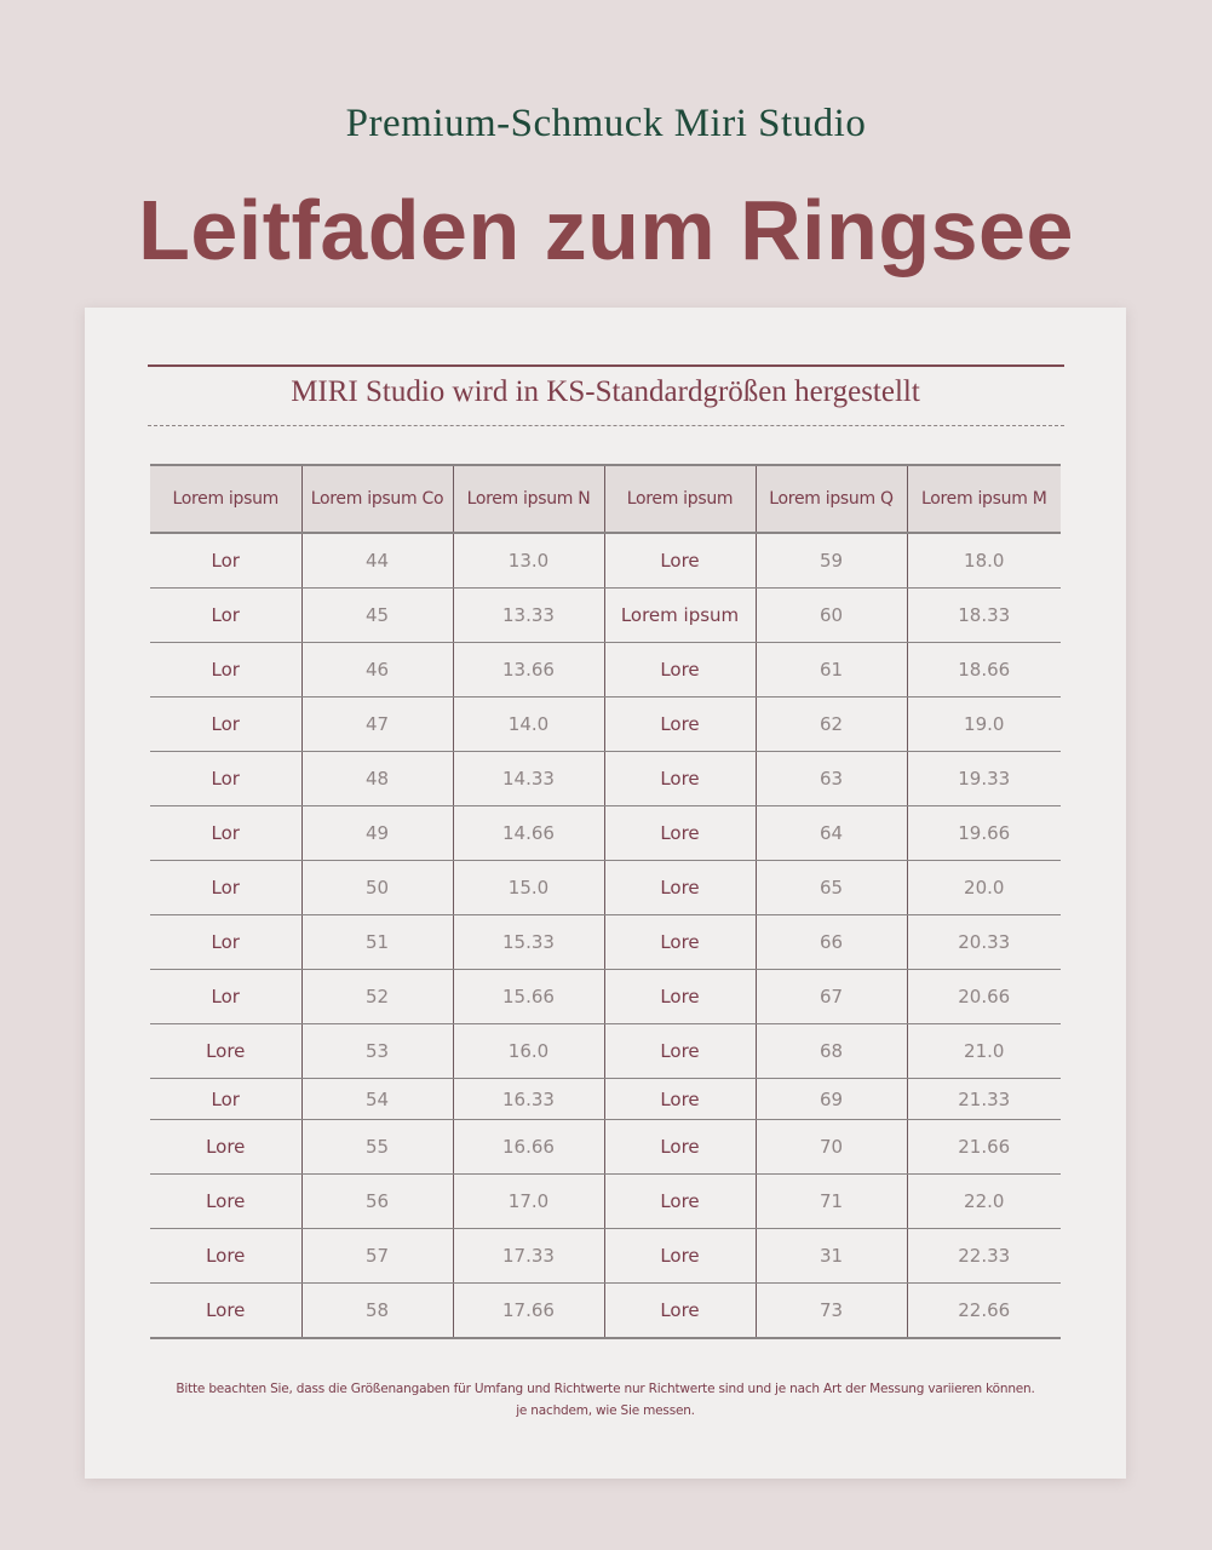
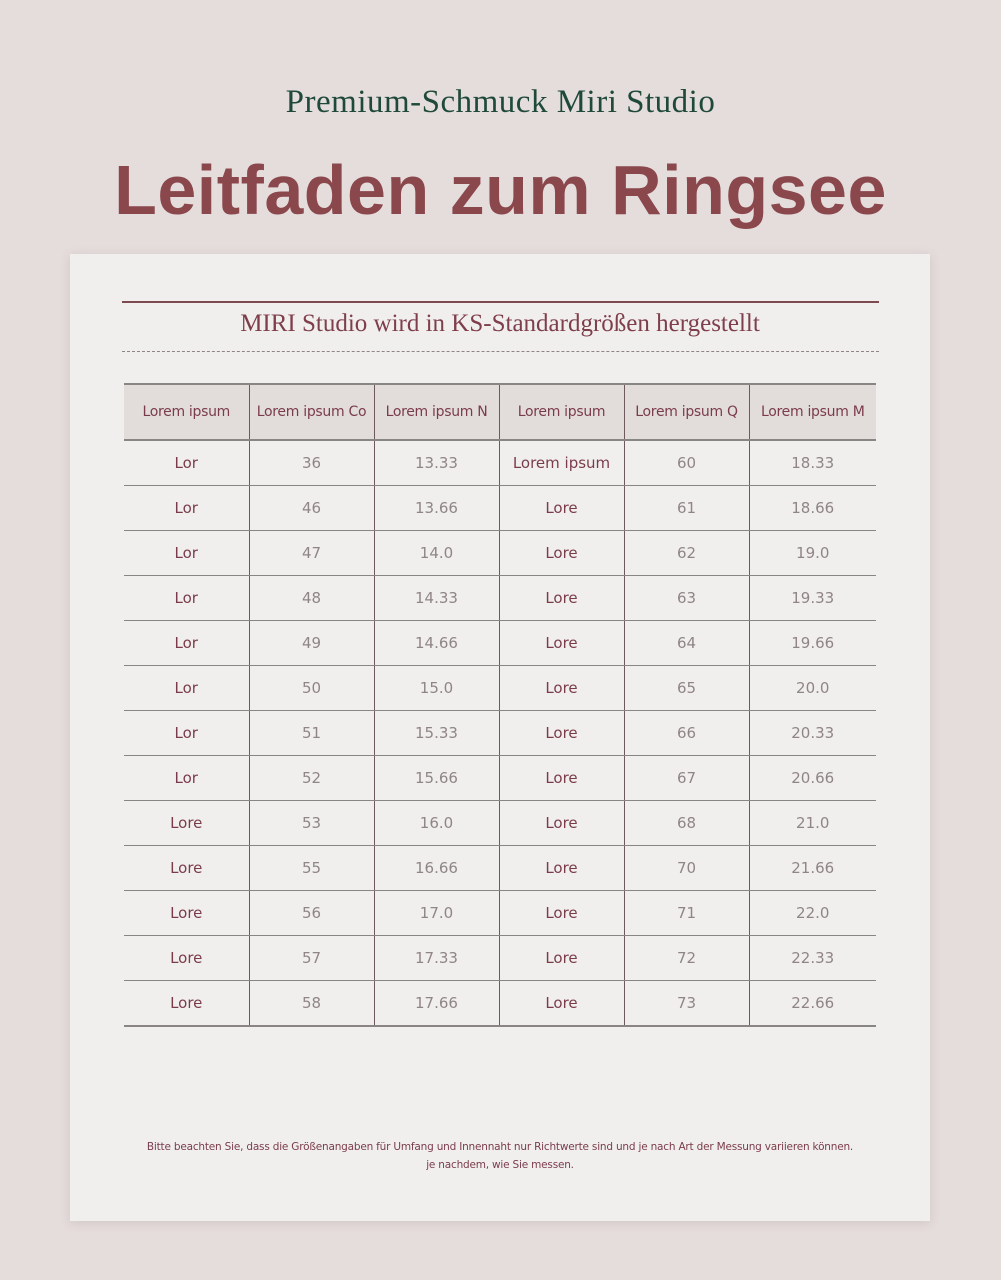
  Premium-Schmuck Miri Studio
  Leitfaden zum Ringsee
  MIRI Studio wird in KS-Standardgrößen hergestellt
  Lorem ipsum	Lorem ipsum Co	Lorem ipsum N	Lorem ipsum	Lorem ipsum Q	Lorem ipsum M
- Lor	44	13.0	Lore	59	18.0
- Lor	45	13.33	Lorem ipsum	60	18.33
+ Lor	36	13.33	Lorem ipsum	60	18.33
  Lor	46	13.66	Lore	61	18.66
  Lor	47	14.0	Lore	62	19.0
  Lor	48	14.33	Lore	63	19.33
  Lor	49	14.66	Lore	64	19.66
  Lor	50	15.0	Lore	65	20.0
  Lor	51	15.33	Lore	66	20.33
  Lor	52	15.66	Lore	67	20.66
  Lore	53	16.0	Lore	68	21.0
- Lor	54	16.33	Lore	69	21.33
  Lore	55	16.66	Lore	70	21.66
  Lore	56	17.0	Lore	71	22.0
- Lore	57	17.33	Lore	31	22.33
+ Lore	57	17.33	Lore	72	22.33
  Lore	58	17.66	Lore	73	22.66
- Bitte beachten Sie, dass die Größenangaben für Umfang und Richtwerte nur Richtwerte sind und je nach Art der Messung variieren können.
+ Bitte beachten Sie, dass die Größenangaben für Umfang und Innennaht nur Richtwerte sind und je nach Art der Messung variieren können.
  je nachdem, wie Sie messen.
